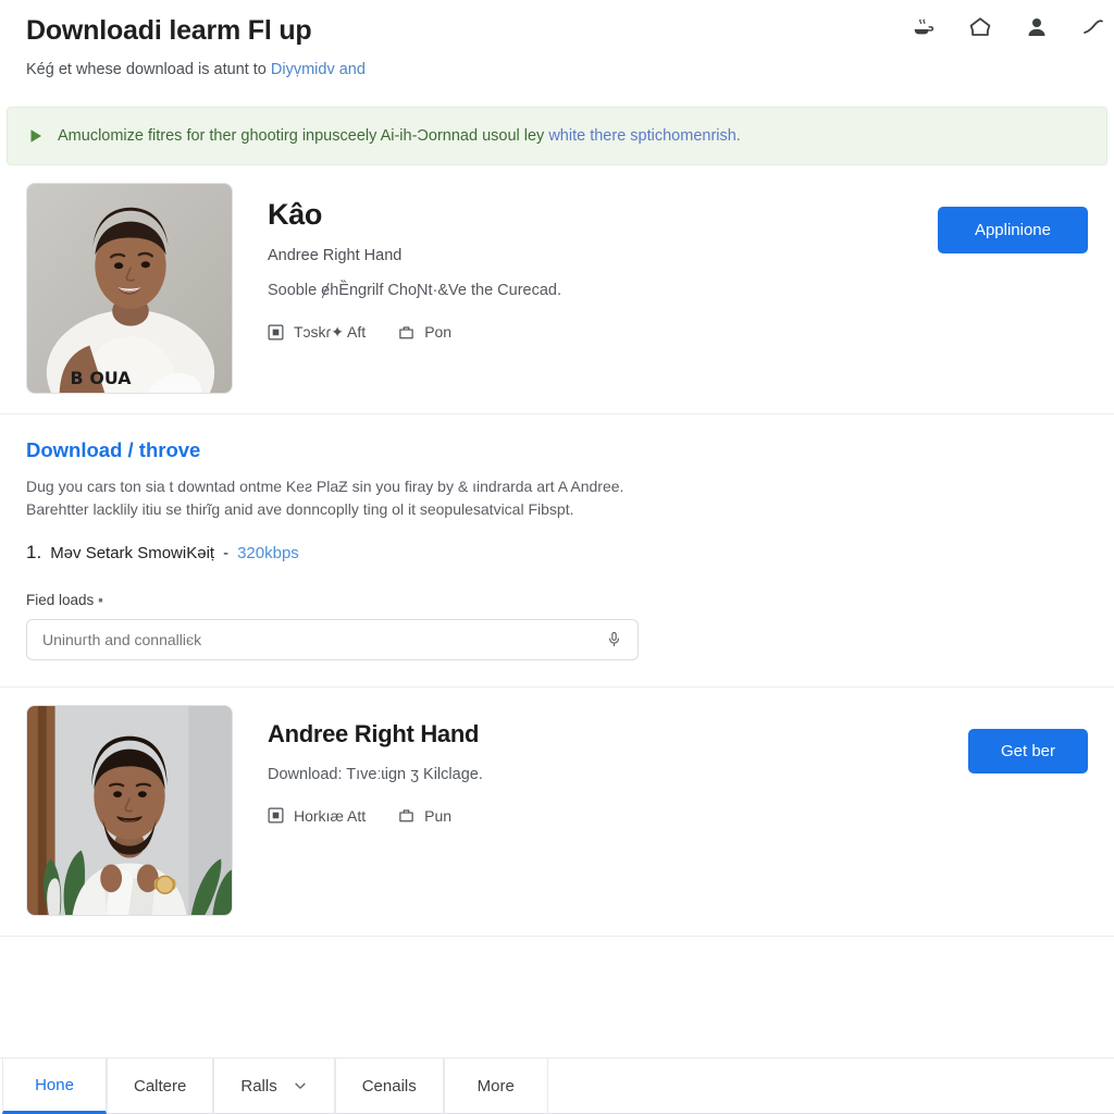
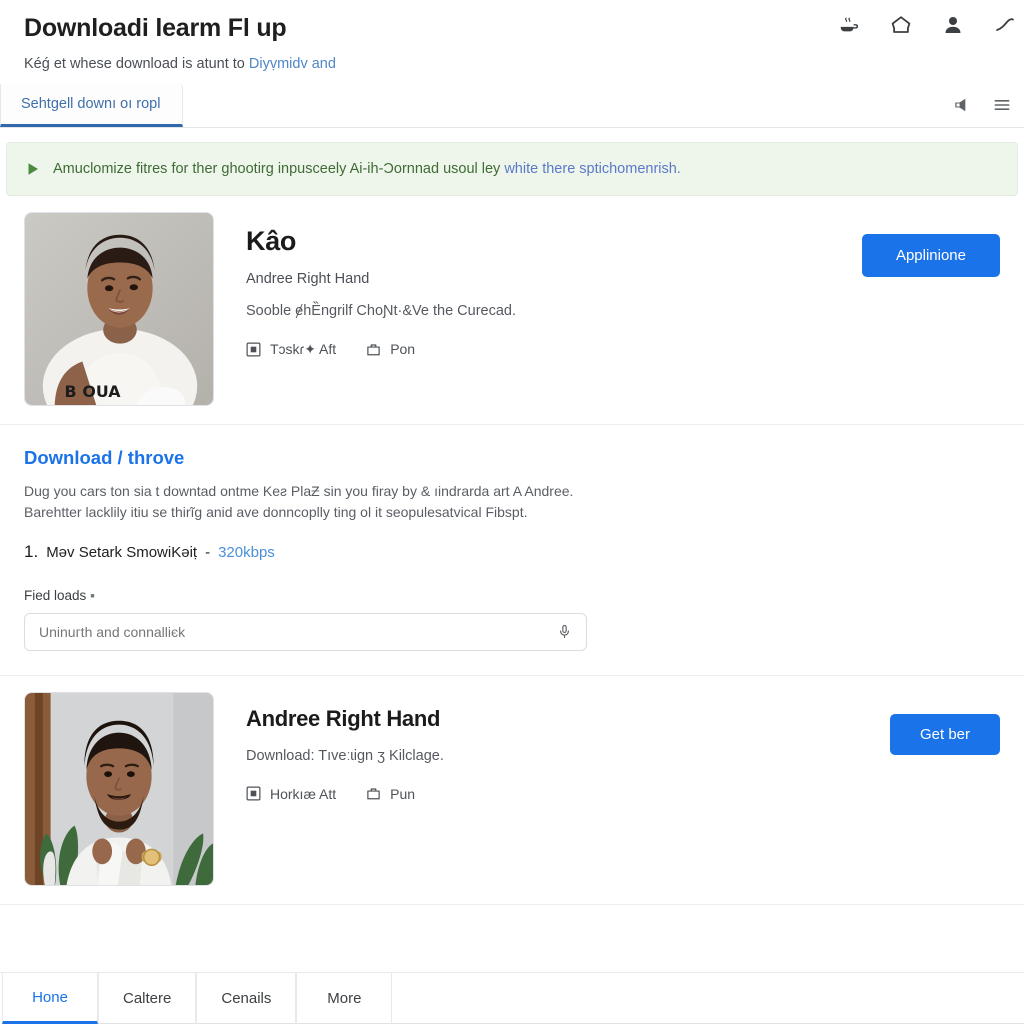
  Downloadi learm Fl up
  Kéǵ et whese download is atunt to Diyṿmidv and
+ Sehtgell downı oı ropl
  Amuclomize fitres for ther ghootirg inpusceely Ai-ih-Ɔornnad usoul ley white there sptichomenrish.
  OUA
  B
  Kâo
  Andree Right Hand
  Sooble ɇhȄngrilf ChoƝt·&Ve the Curecad.
  Tɔskɾ✦ Aft
  Pon
  Applinione
  Download / throve
  Duɡ you cars ton sia t downtad ontme Keƨ PlaƵ sin you firay by & ıindrarda art A Andree.
  Barehtter lacklily itiu se thirĩg anid ave donncoplly ting ol it seopulesatvical Fibspt.
  1.
  Məv Setark SmowiKəiṭ
  -
  320kbps
  Fied loads ▪
  Uninuгth and connalliєk
  Andree Right Hand
  Download: Tıveːɩign ʒ Kilclage.
  Horkıæ Att
  Pun
  Get ber
  Hone
  Caltere
- Ralls
  Cenails
  More
